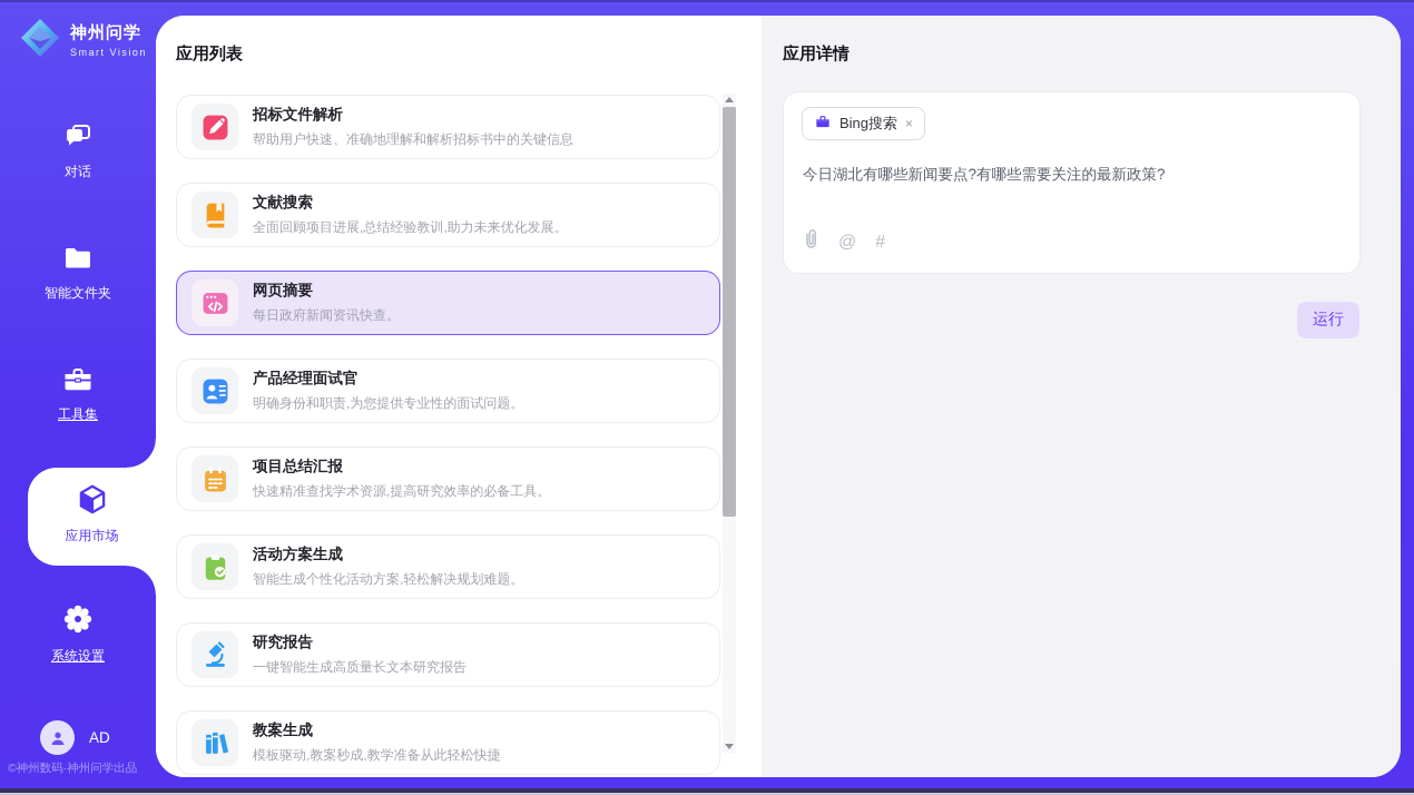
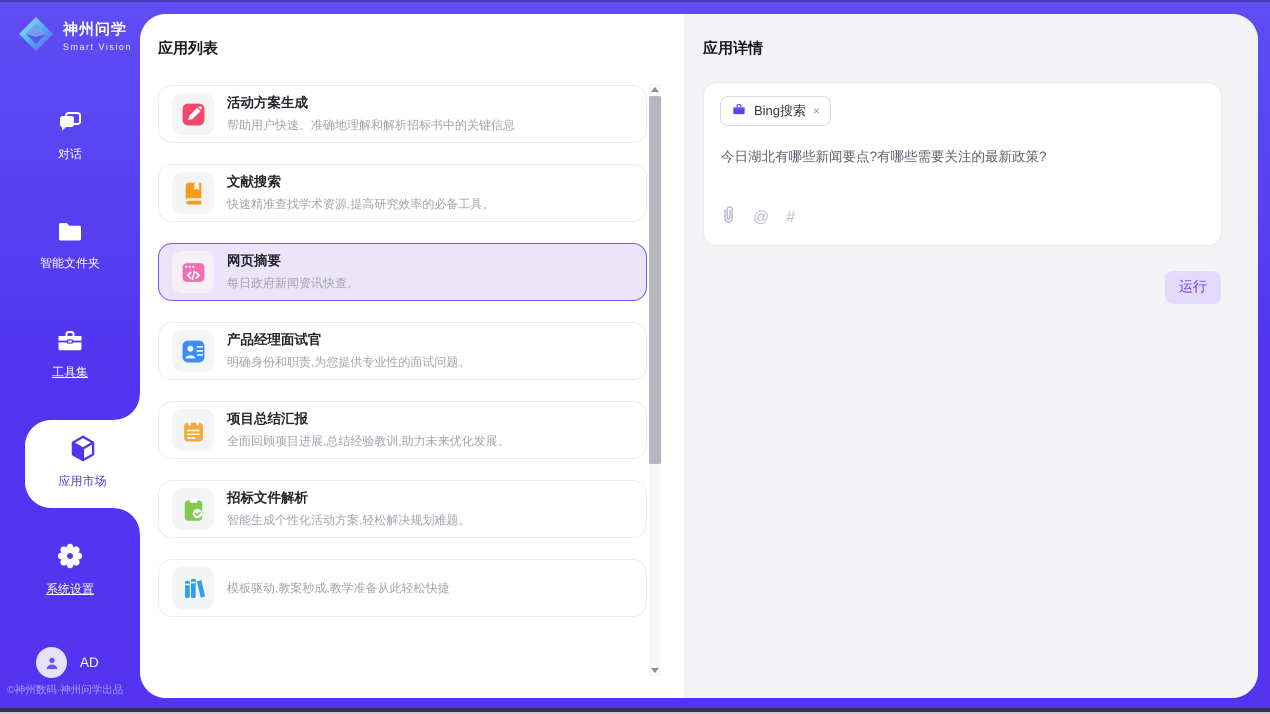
  神州问学
  Smart Vision
  对话
  智能文件夹
  工具集
  应用市场
  系统设置
  AD
  ©神州数码·神州问学出品
  应用列表
- 招标文件解析
+ 活动方案生成
  帮助用户快速、准确地理解和解析招标书中的关键信息
  文献搜索
- 全面回顾项目进展,总结经验教训,助力未来优化发展。
+ 快速精准查找学术资源,提高研究效率的必备工具。
  网页摘要
  每日政府新闻资讯快查。
  产品经理面试官
  明确身份和职责,为您提供专业性的面试问题。
  项目总结汇报
- 快速精准查找学术资源,提高研究效率的必备工具。
+ 全面回顾项目进展,总结经验教训,助力未来优化发展。
- 活动方案生成
+ 招标文件解析
  智能生成个性化活动方案,轻松解决规划难题。
- 研究报告
- 一键智能生成高质量长文本研究报告
- 教案生成
  模板驱动,教案秒成,教学准备从此轻松快捷
  应用详情
  Bing搜索
  ×
  今日湖北有哪些新闻要点?有哪些需要关注的最新政策?
  @
  #
  运行
